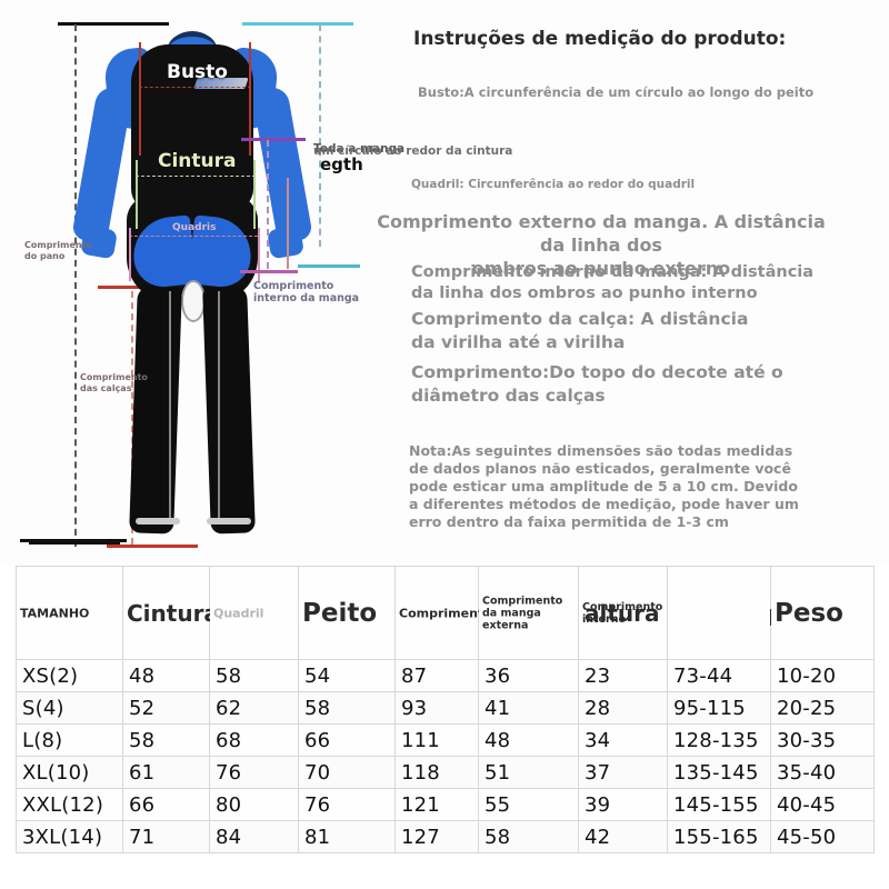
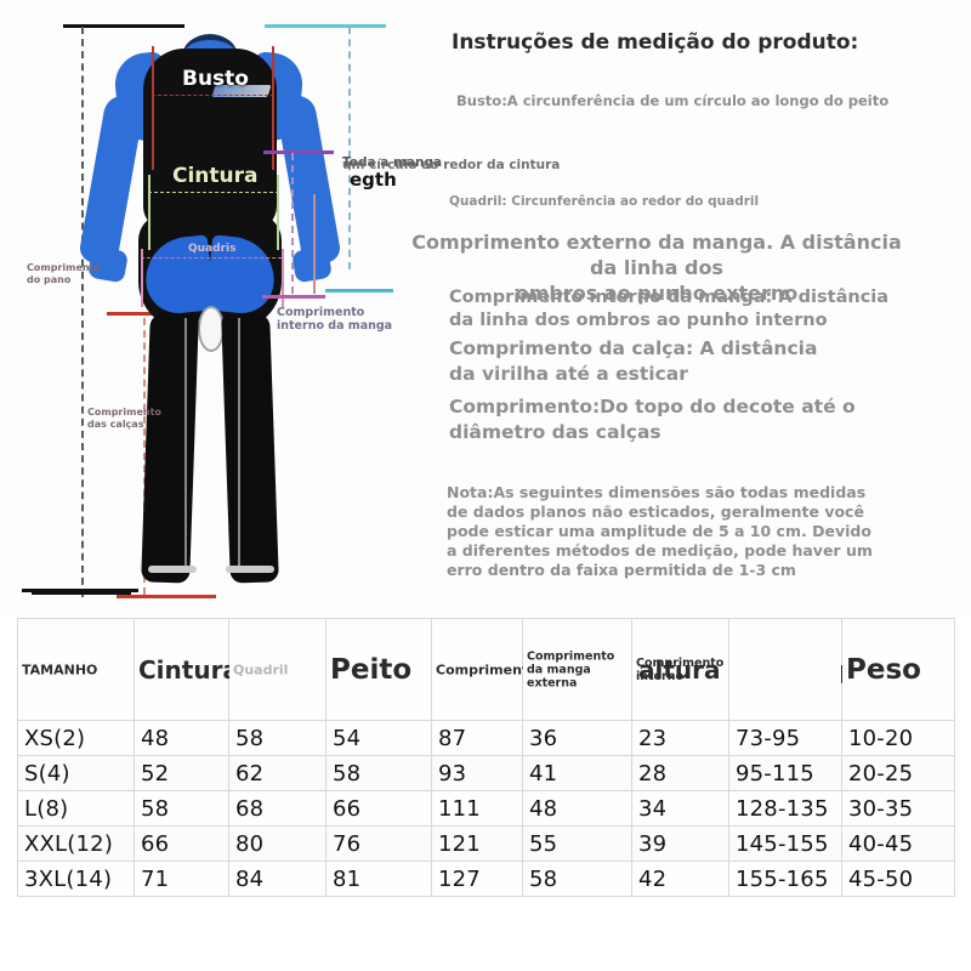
  Busto
  Cintura
  Quadris
  Comprimento
  do pano
  Comprimento
  das calças
  Comprimento
  interno da manga
  Toda a manga
  egth
  Instruções de medição do produto:
  Busto:A circunferência de um círculo ao longo do peito
  um círculo ao redor da cintura
  Quadril: Circunferência ao redor do quadril
  Comprimento externo da manga. A distância da linha dos
  ombros ao punho externo
  Comprimento interno da manga: A distância
  da linha dos ombros ao punho interno
  Comprimento da calça: A distância
- da virilha até a virilha
+ da virilha até a esticar
  Comprimento:Do topo do decote até o
  diâmetro das calças
  Nota:As seguintes dimensões são todas medidas de dados planos não esticados, geralmente você pode esticar uma amplitude de 5 a 10 cm. Devido a diferentes métodos de medição, pode haver um erro dentro da faixa permitida de 1-3 cm
  TAMANHO	Cintur	Quadril	Peito	Comprimen	Comprimento da manga externa	Comprimento interno altura		Peso
- XS(2)	48	58	54	87	36	23	73-44	10-20
+ XS(2)	48	58	54	87	36	23	73-95	10-20
  S(4)	52	62	58	93	41	28	95-115	20-25
  L(8)	58	68	66	111	48	34	128-135	30-35
- XL(10)	61	76	70	118	51	37	135-145	35-40
  XXL(12)	66	80	76	121	55	39	145-155	40-45
  3XL(14)	71	84	81	127	58	42	155-165	45-50
